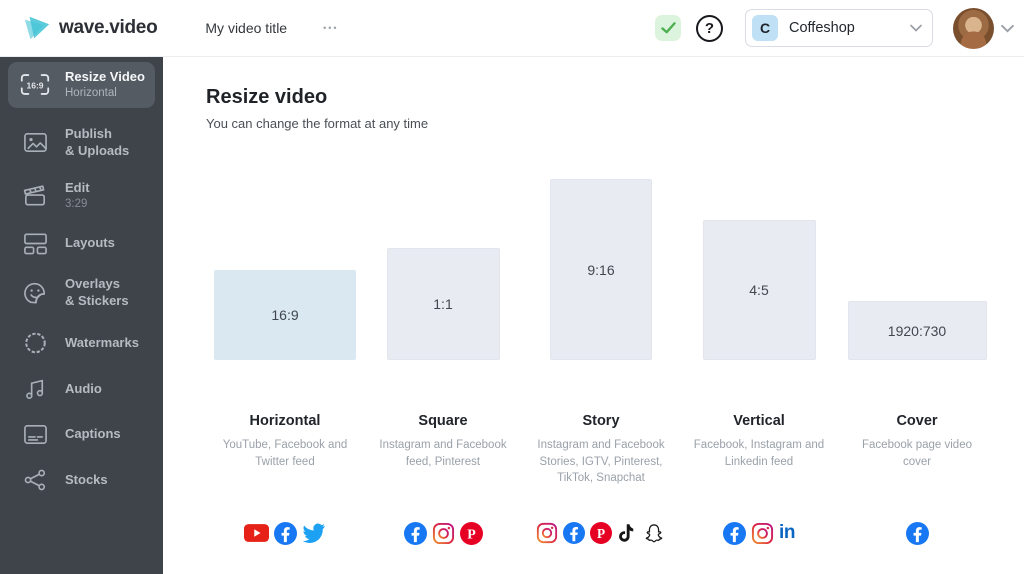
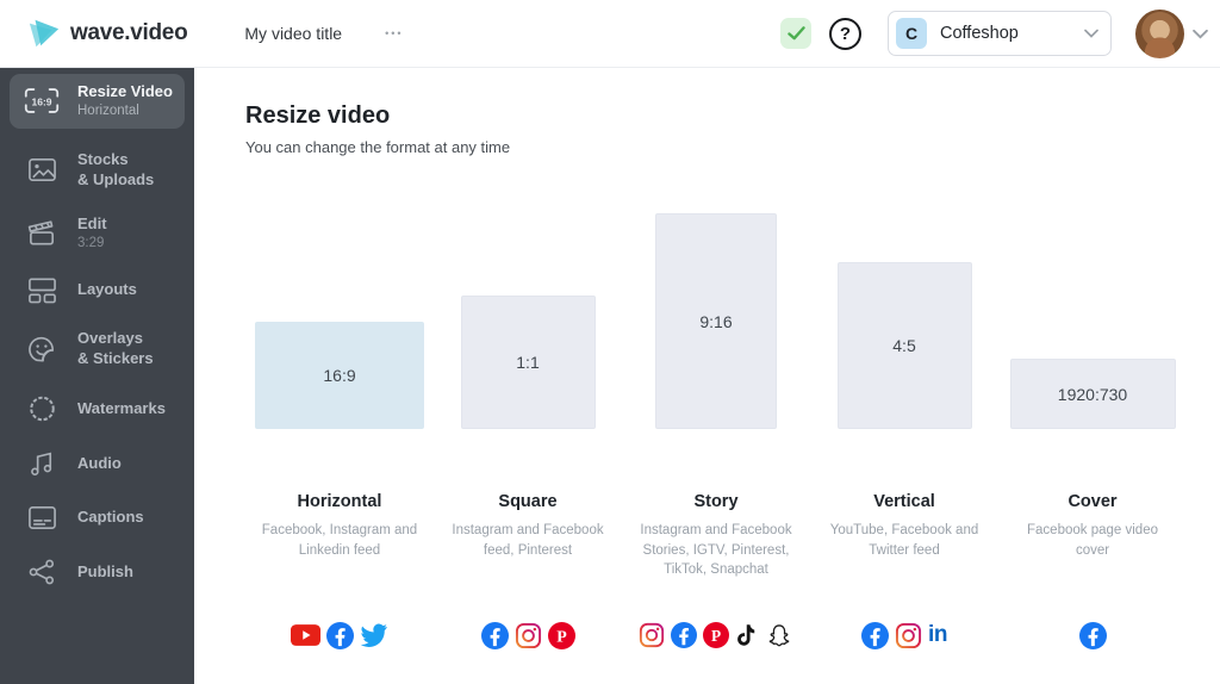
  wave.video
  My video title
  •••
  ?
  C
  Coffeshop
  16:9
  Resize Video
  Horizontal
- Publish
+ Stocks
  & Uploads
  Edit
  3:29
  Layouts
  Overlays
  & Stickers
  Watermarks
  Audio
  Captions
- Stocks
+ Publish
  Resize video
  You can change the format at any time
  16:9
  Horizontal
- YouTube, Facebook and Twitter feed
+ Facebook, Instagram and Linkedin feed
  1:1
  Square
  Instagram and Facebook feed, Pinterest
  P
  9:16
  Story
  Instagram and Facebook Stories, IGTV, Pinterest, TikTok, Snapchat
  P
  4:5
  Vertical
- Facebook, Instagram and Linkedin feed
+ YouTube, Facebook and Twitter feed
  in
  1920:730
  Cover
  Facebook page video cover
